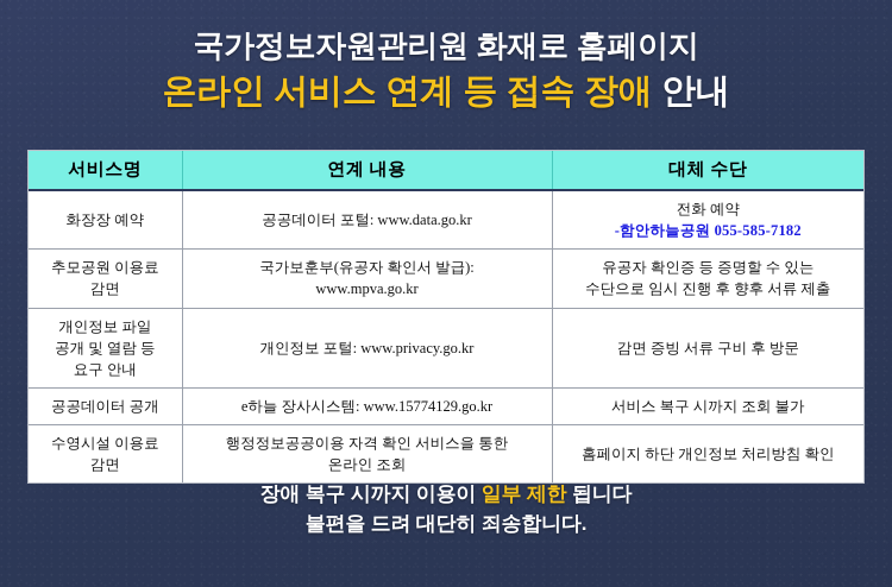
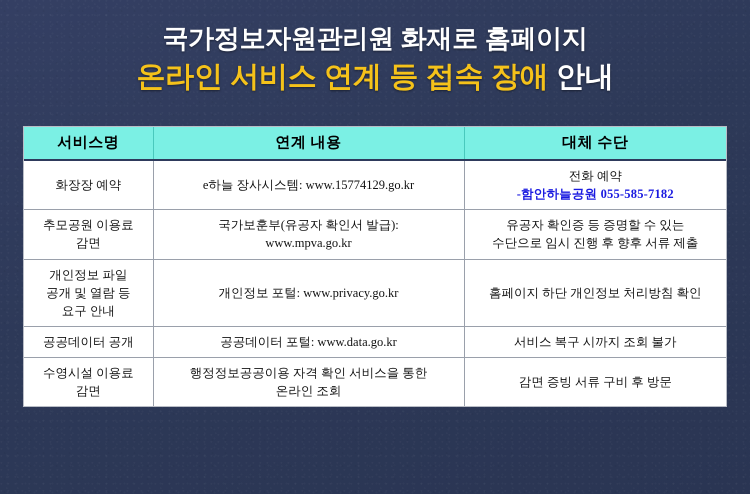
  국가정보자원관리원 화재로 홈페이지
  온라인 서비스 연계 등 접속 장애 안내
  서비스명	연계 내용	대체 수단
- 화장장 예약	공공데이터 포털: www.data.go.kr	전화 예약 -함안하늘공원 055-585-7182
+ 화장장 예약	e하늘 장사시스템: www.15774129.go.kr	전화 예약 -함안하늘공원 055-585-7182
  추모공원 이용료 감면	국가보훈부(유공자 확인서 발급): www.mpva.go.kr	유공자 확인증 등 증명할 수 있는 수단으로 임시 진행 후 향후 서류 제출
- 개인정보 파일 공개 및 열람 등 요구 안내	개인정보 포털: www.privacy.go.kr	감면 증빙 서류 구비 후 방문
+ 개인정보 파일 공개 및 열람 등 요구 안내	개인정보 포털: www.privacy.go.kr	홈페이지 하단 개인정보 처리방침 확인
- 공공데이터 공개	e하늘 장사시스템: www.15774129.go.kr	서비스 복구 시까지 조회 불가
+ 공공데이터 공개	공공데이터 포털: www.data.go.kr	서비스 복구 시까지 조회 불가
- 수영시설 이용료 감면	행정정보공공이용 자격 확인 서비스을 통한 온라인 조회	홈페이지 하단 개인정보 처리방침 확인
+ 수영시설 이용료 감면	행정정보공공이용 자격 확인 서비스을 통한 온라인 조회	감면 증빙 서류 구비 후 방문
- 장애 복구 시까지 이용이 일부 제한 됩니다
- 불편을 드려 대단히 죄송합니다.
